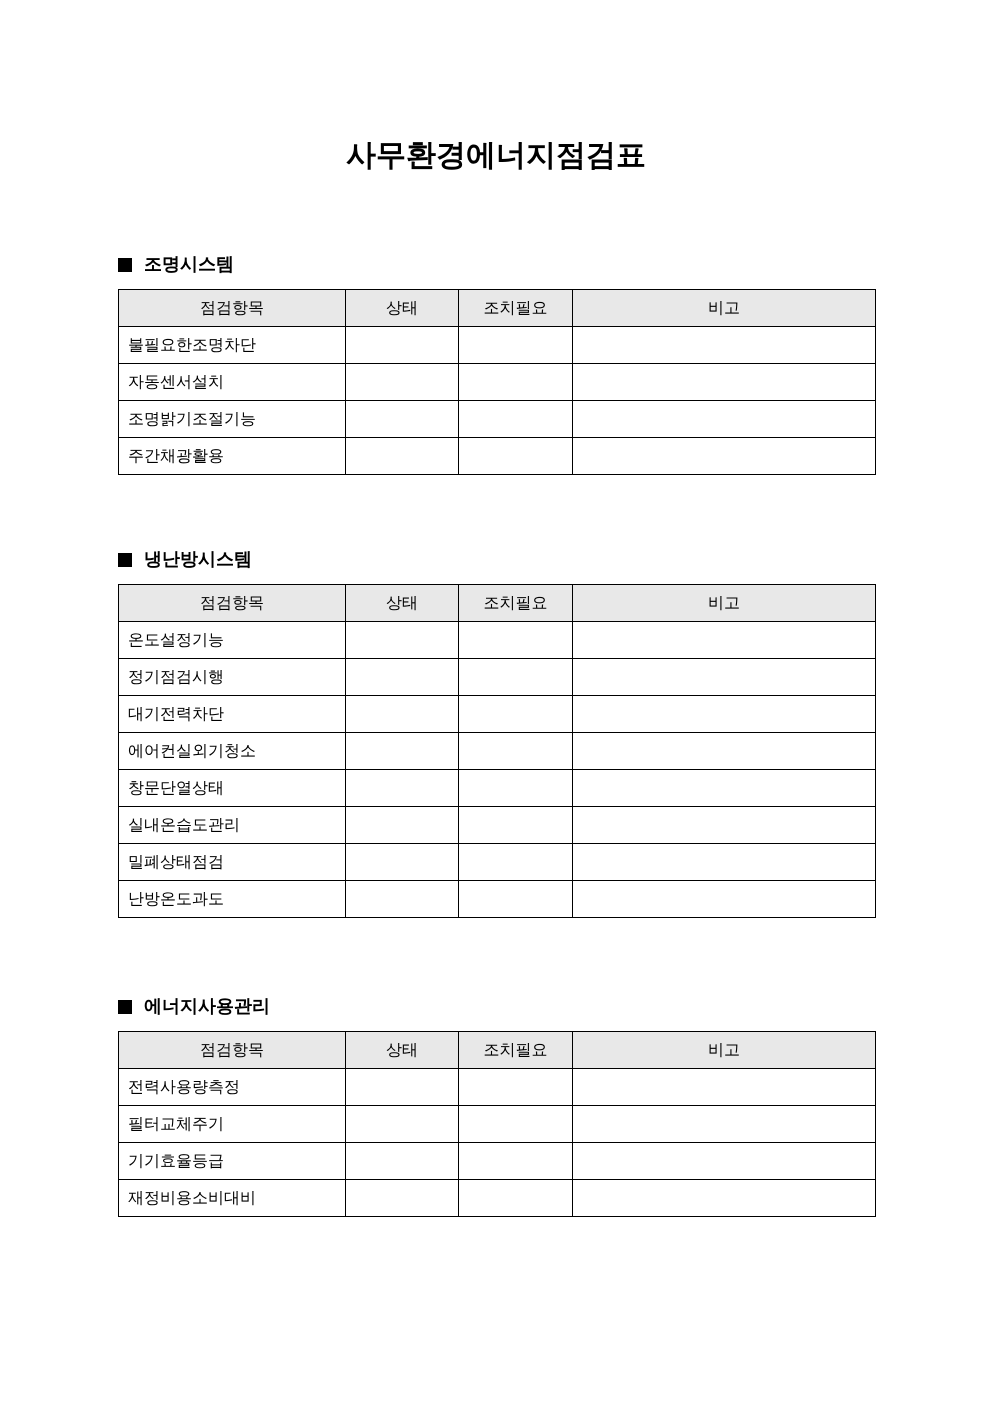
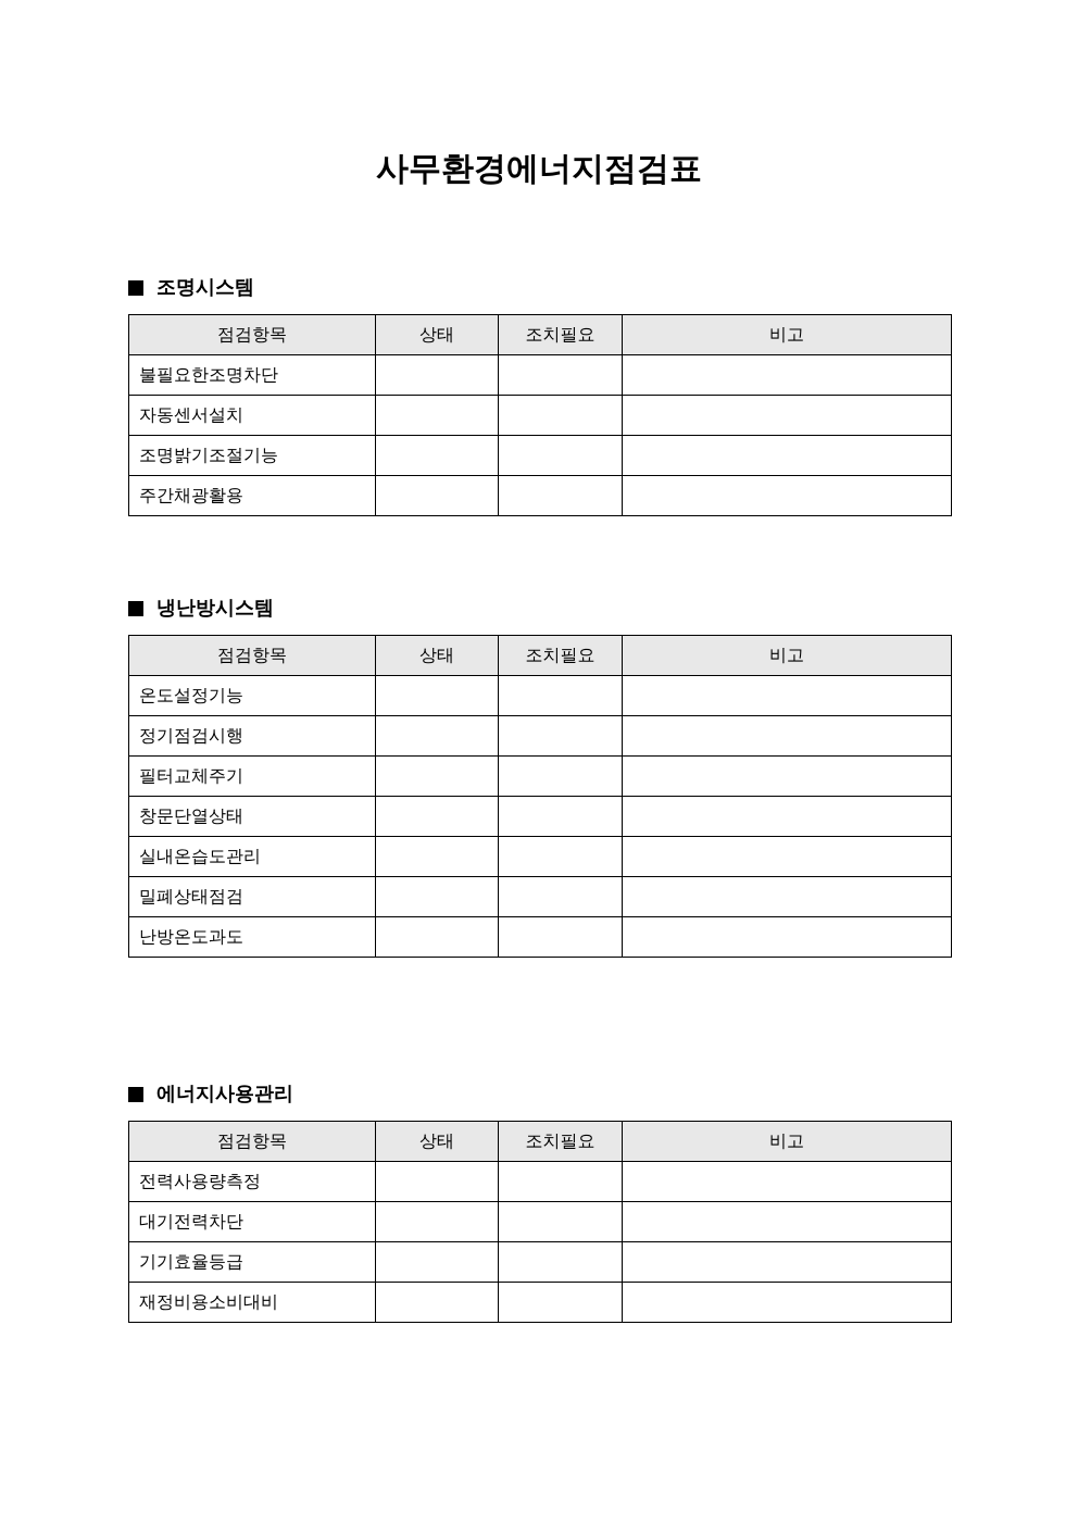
  사무환경에너지점검표
  조명시스템
  점검항목	상태	조치필요	비고
  불필요한조명차단
  자동센서설치
  조명밝기조절기능
  주간채광활용
  냉난방시스템
  점검항목	상태	조치필요	비고
  온도설정기능
  정기점검시행
- 대기전력차단
+ 필터교체주기
- 에어컨실외기청소
  창문단열상태
  실내온습도관리
  밀폐상태점검
  난방온도과도
  에너지사용관리
  점검항목	상태	조치필요	비고
  전력사용량측정
- 필터교체주기
+ 대기전력차단
  기기효율등급
  재정비용소비대비
